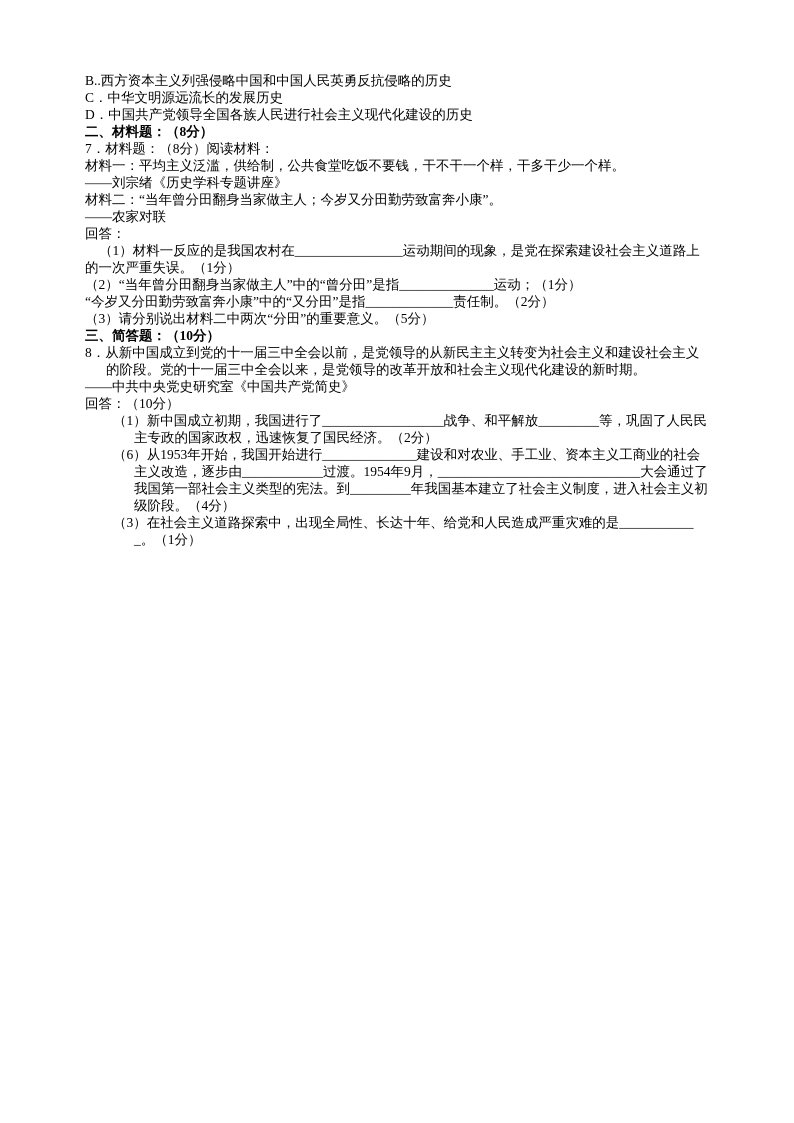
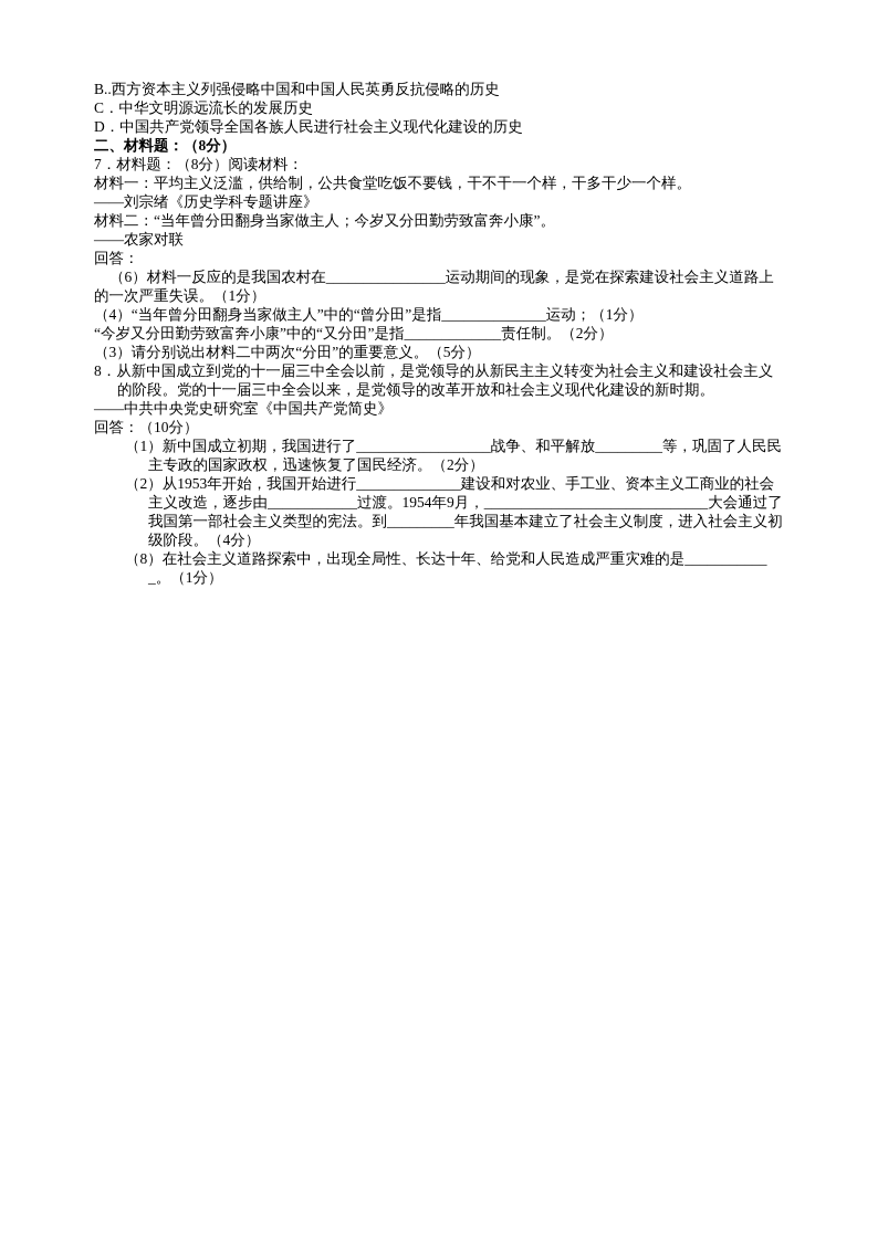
  B..西方资本主义列强侵略中国和中国人民英勇反抗侵略的历史
  C．中华文明源远流长的发展历史
  D．中国共产党领导全国各族人民进行社会主义现代化建设的历史
  二、材料题：（8分）
  7．材料题：（8分）阅读材料：
  材料一：平均主义泛滥，供给制，公共食堂吃饭不要钱，干不干一个样，干多干少一个样。
  ——刘宗绪《历史学科专题讲座》
  材料二：“当年曾分田翻身当家做主人；今岁又分田勤劳致富奔小康”。
  ——农家对联
  回答：
- （1）材料一反应的是我国农村在________________运动期间的现象，是党在探索建设社会主义道路上的一次严重失误。（1分）
+ （6）材料一反应的是我国农村在________________运动期间的现象，是党在探索建设社会主义道路上的一次严重失误。（1分）
- （2）“当年曾分田翻身当家做主人”中的“曾分田”是指______________运动；（1分）
+ （4）“当年曾分田翻身当家做主人”中的“曾分田”是指______________运动；（1分）
  “今岁又分田勤劳致富奔小康”中的“又分田”是指_____________责任制。（2分）
  （3）请分别说出材料二中两次“分田”的重要意义。（5分）
- 三、简答题：（10分）
  8．从新中国成立到党的十一届三中全会以前，是党领导的从新民主主义转变为社会主义和建设社会主义的阶段。党的十一届三中全会以来，是党领导的改革开放和社会主义现代化建设的新时期。
  ——中共中央党史研究室《中国共产党简史》
  回答：（10分）
  （1）新中国成立初期，我国进行了__________________战争、和平解放_________等，巩固了人民民主专政的国家政权，迅速恢复了国民经济。（2分）
- （6）从1953年开始，我国开始进行______________建设和对农业、手工业、资本主义工商业的社会主义改造，逐步由____________过渡。1954年9月，______________________________大会通过了我国第一部社会主义类型的宪法。到_________年我国基本建立了社会主义制度，进入社会主义初级阶段。（4分）
+ （2）从1953年开始，我国开始进行______________建设和对农业、手工业、资本主义工商业的社会主义改造，逐步由____________过渡。1954年9月，______________________________大会通过了我国第一部社会主义类型的宪法。到_________年我国基本建立了社会主义制度，进入社会主义初级阶段。（4分）
- （3）在社会主义道路探索中，出现全局性、长达十年、给党和人民造成严重灾难的是____________。（1分）
+ （8）在社会主义道路探索中，出现全局性、长达十年、给党和人民造成严重灾难的是____________。（1分）
